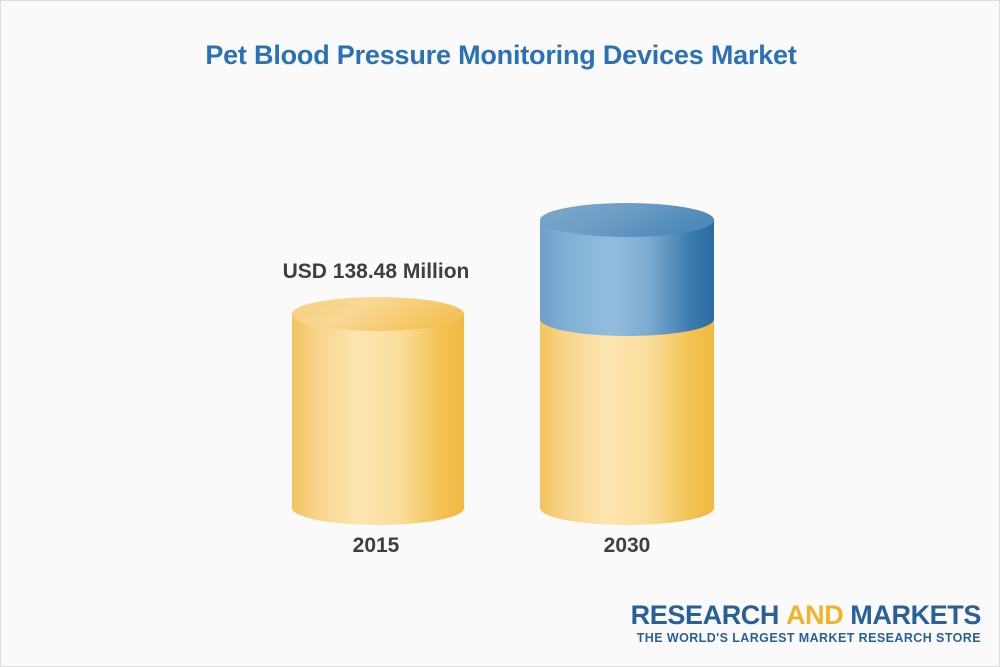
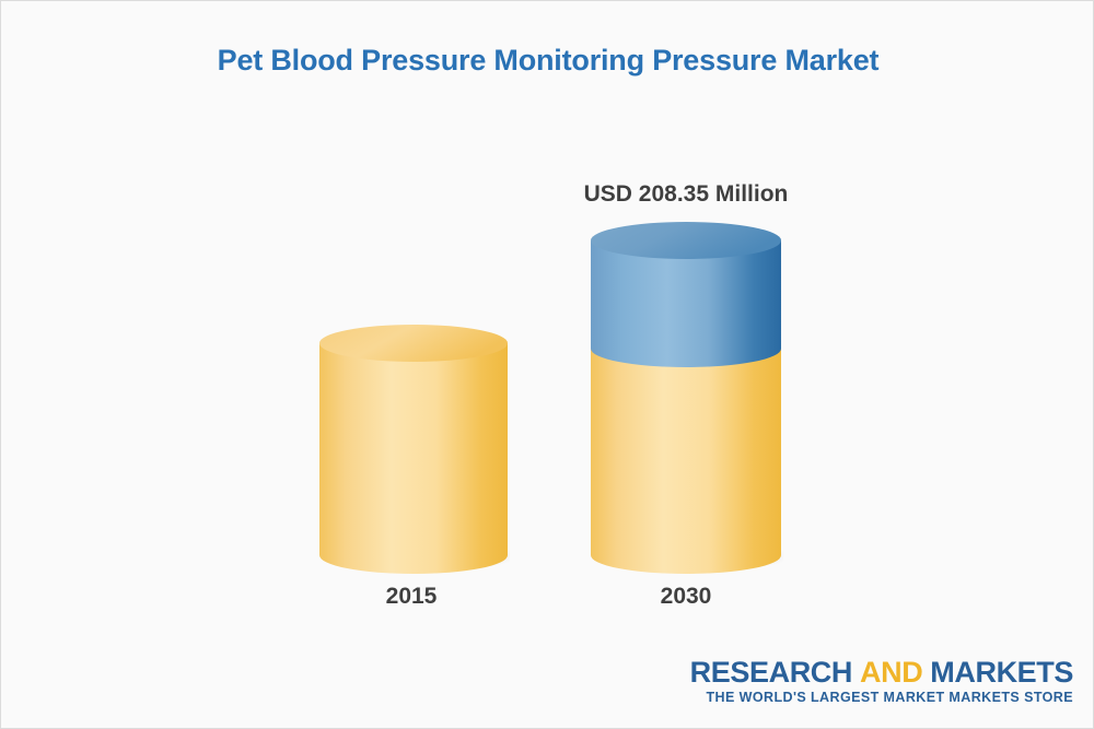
- Pet Blood Pressure Monitoring Devices Market
+ Pet Blood Pressure Monitoring Pressure Market
- USD 138.48 Million
  2015
+ USD 208.35 Million
  2030
  RESEARCH AND MARKETS
- THE WORLD'S LARGEST MARKET RESEARCH STORE
+ THE WORLD'S LARGEST MARKET MARKETS STORE
